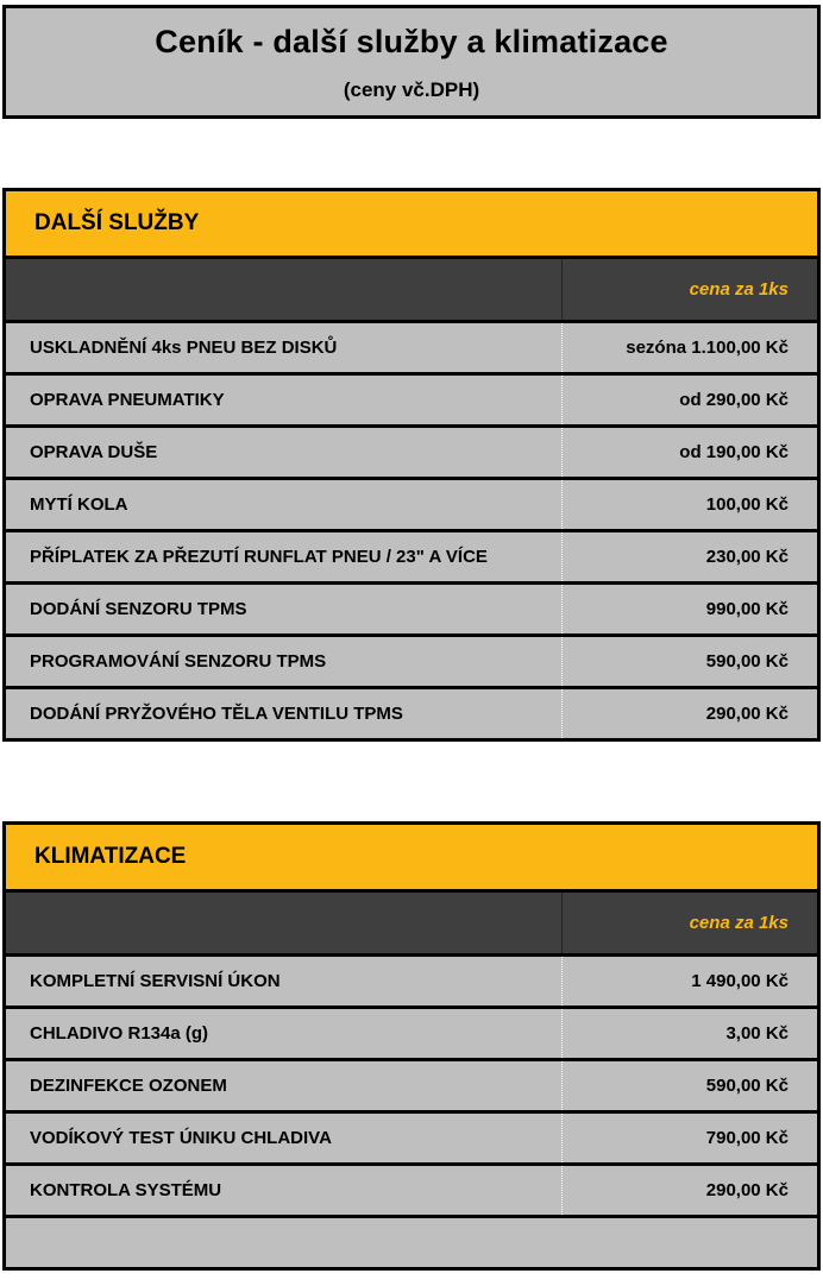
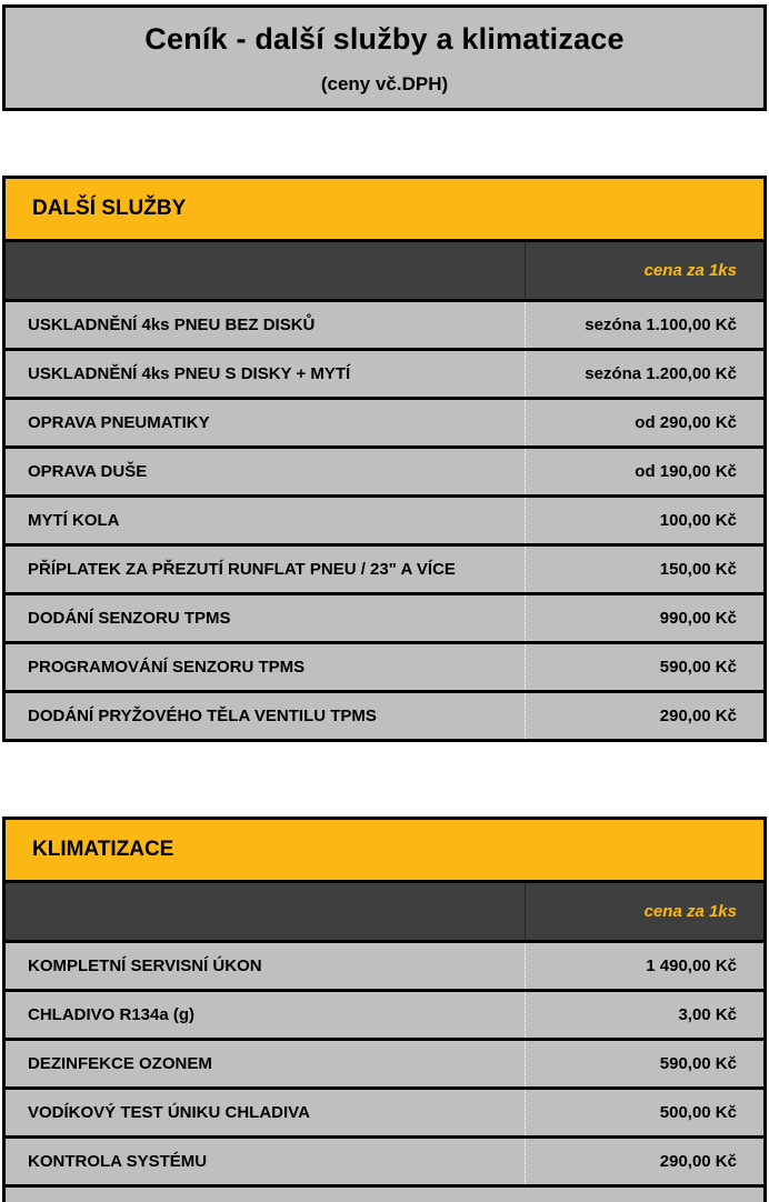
  Ceník - další služby a klimatizace
  (ceny vč.DPH)
  DALŠÍ SLUŽBY
  cena za 1ks
  USKLADNĚNÍ 4ks PNEU BEZ DISKŮ
  sezóna 1.100,00 Kč
+ USKLADNĚNÍ 4ks PNEU S DISKY + MYTÍ
+ sezóna 1.200,00 Kč
  OPRAVA PNEUMATIKY
  od 290,00 Kč
  OPRAVA DUŠE
  od 190,00 Kč
  MYTÍ KOLA
  100,00 Kč
  PŘÍPLATEK ZA PŘEZUTÍ RUNFLAT PNEU / 23" A VÍCE
- 230,00 Kč
+ 150,00 Kč
  DODÁNÍ SENZORU TPMS
  990,00 Kč
  PROGRAMOVÁNÍ SENZORU TPMS
  590,00 Kč
  DODÁNÍ PRYŽOVÉHO TĚLA VENTILU TPMS
  290,00 Kč
  KLIMATIZACE
  cena za 1ks
  KOMPLETNÍ SERVISNÍ ÚKON
  1 490,00 Kč
  CHLADIVO R134a (g)
  3,00 Kč
  DEZINFEKCE OZONEM
  590,00 Kč
  VODÍKOVÝ TEST ÚNIKU CHLADIVA
- 790,00 Kč
+ 500,00 Kč
  KONTROLA SYSTÉMU
  290,00 Kč
